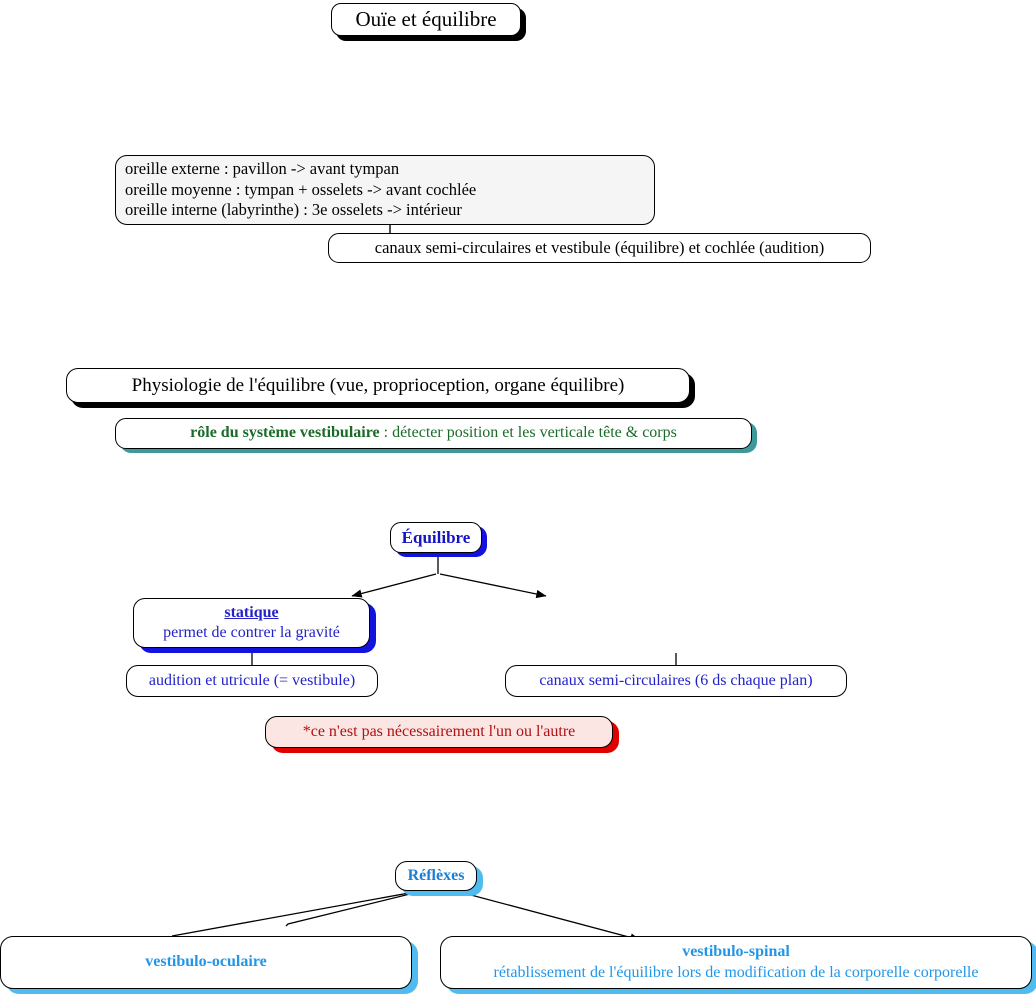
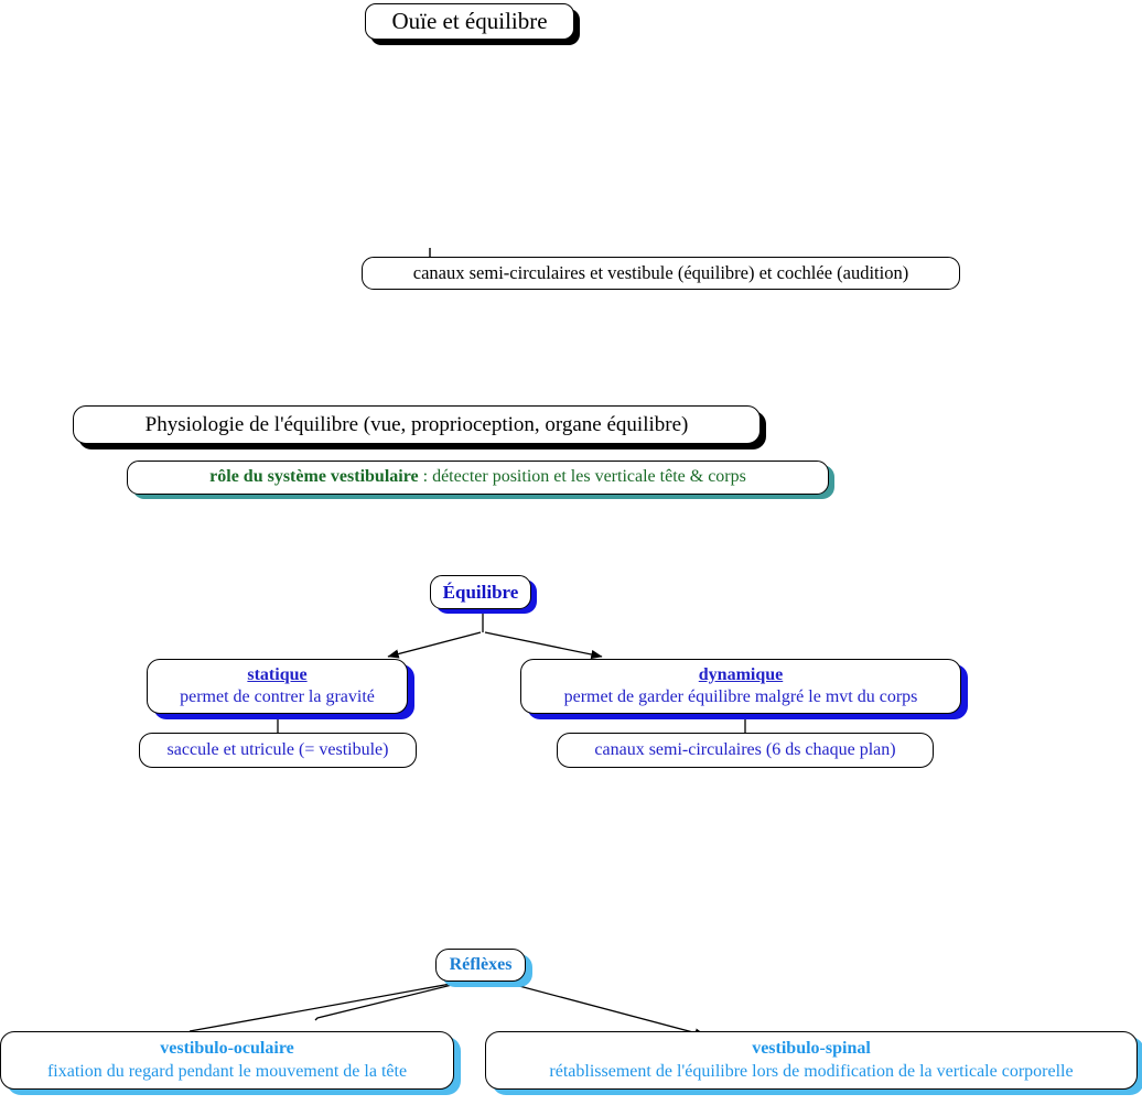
  Ouïe et équilibre
- oreille externe : pavillon -> avant tympan
- oreille moyenne : tympan + osselets -> avant cochlée
- oreille interne (labyrinthe) : 3e osselets -> intérieur
  canaux semi-circulaires et vestibule (équilibre) et cochlée (audition)
  Physiologie de l'équilibre (vue, proprioception, organe équilibre)
  rôle du système vestibulaire : détecter position et les verticale tête & corps
  Équilibre
  statique
  permet de contrer la gravité
+ dynamique
+ permet de garder équilibre malgré le mvt du corps
- audition et utricule (= vestibule)
+ saccule et utricule (= vestibule)
  canaux semi-circulaires (6 ds chaque plan)
- *ce n'est pas nécessairement l'un ou l'autre
  Réflèxes
  vestibulo-oculaire
+ fixation du regard pendant le mouvement de la tête
  vestibulo-spinal
- rétablissement de l'équilibre lors de modification de la corporelle corporelle
+ rétablissement de l'équilibre lors de modification de la verticale corporelle
